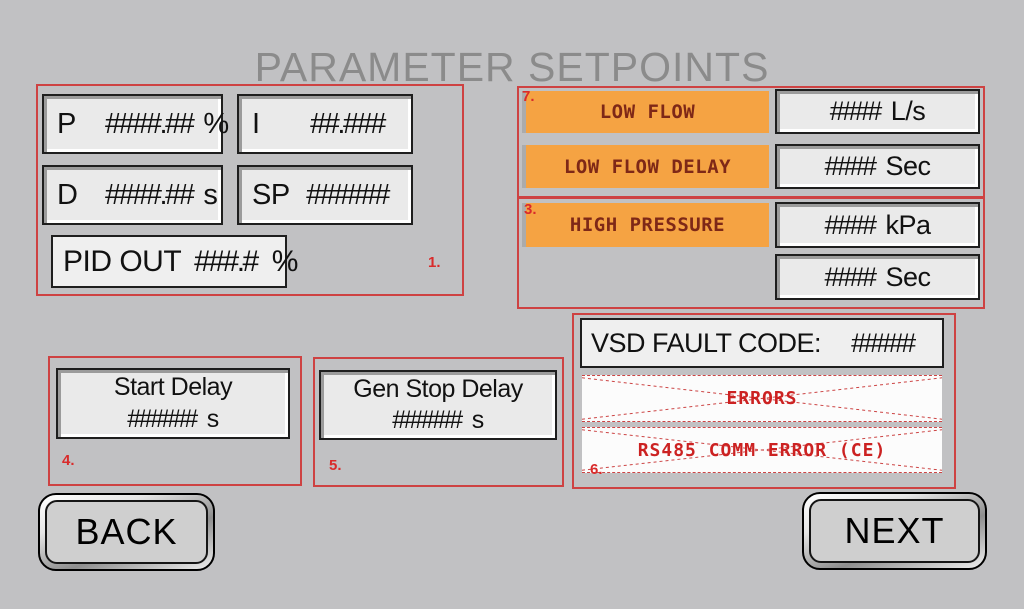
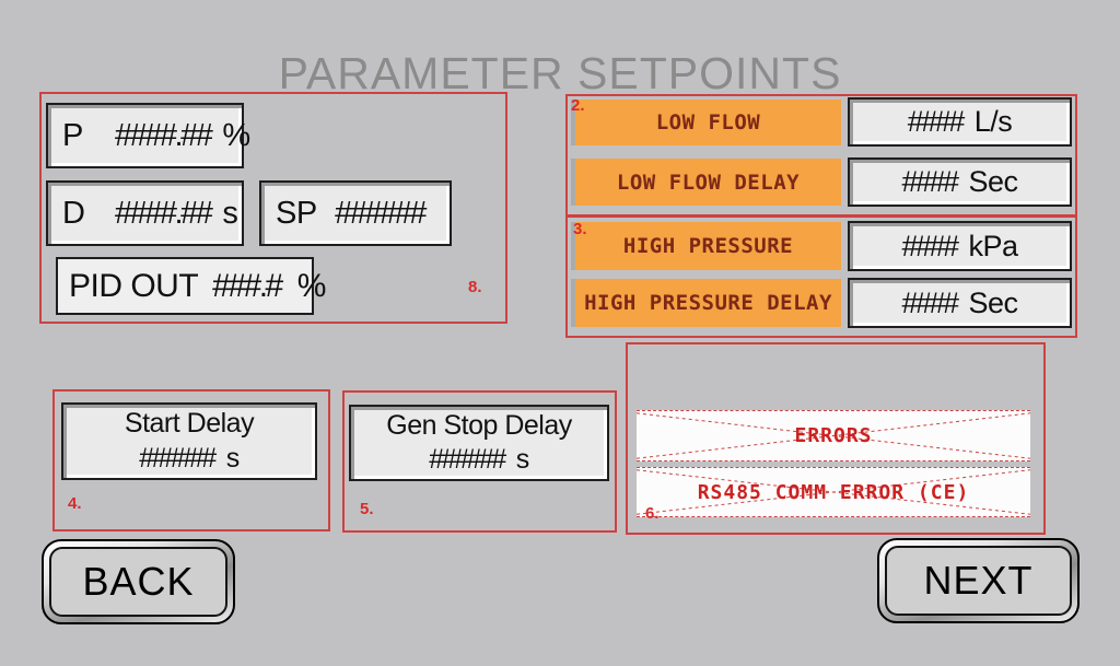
  PARAMETER SETPOINTS
  P
  ####.## %
- I
- ##.###
  D
  ####.## s
  SP
  ######
  PID OUT
  ###.#
  %
- 1.
+ 8.
- 7.
+ 2.
  LOW FLOW
  ####
  L/s
  LOW FLOW DELAY
  ####
  Sec
  3.
  HIGH PRESSURE
  ####
  kPa
+ HIGH PRESSURE DELAY
  ####
  Sec
- VSD FAULT CODE:
- #####
  ERRORS
  RS485 COMM ERROR (CE)
  6.
  Start Delay
  ###### s
  4.
  Gen Stop Delay
  ###### s
  5.
  BACK
  NEXT
